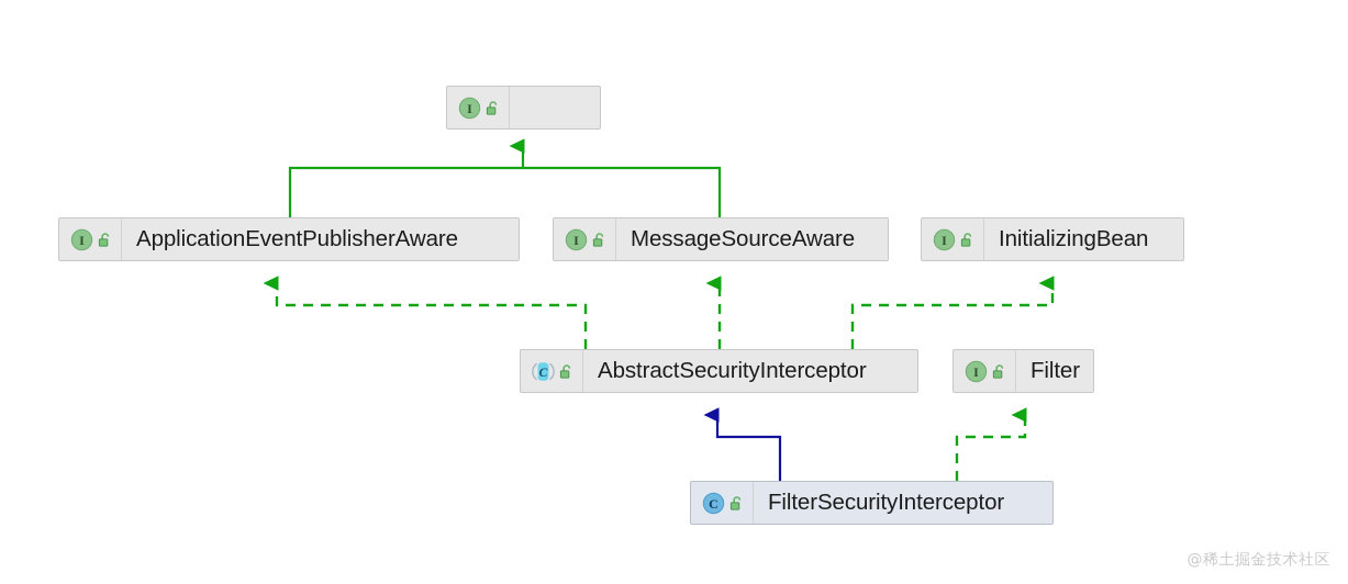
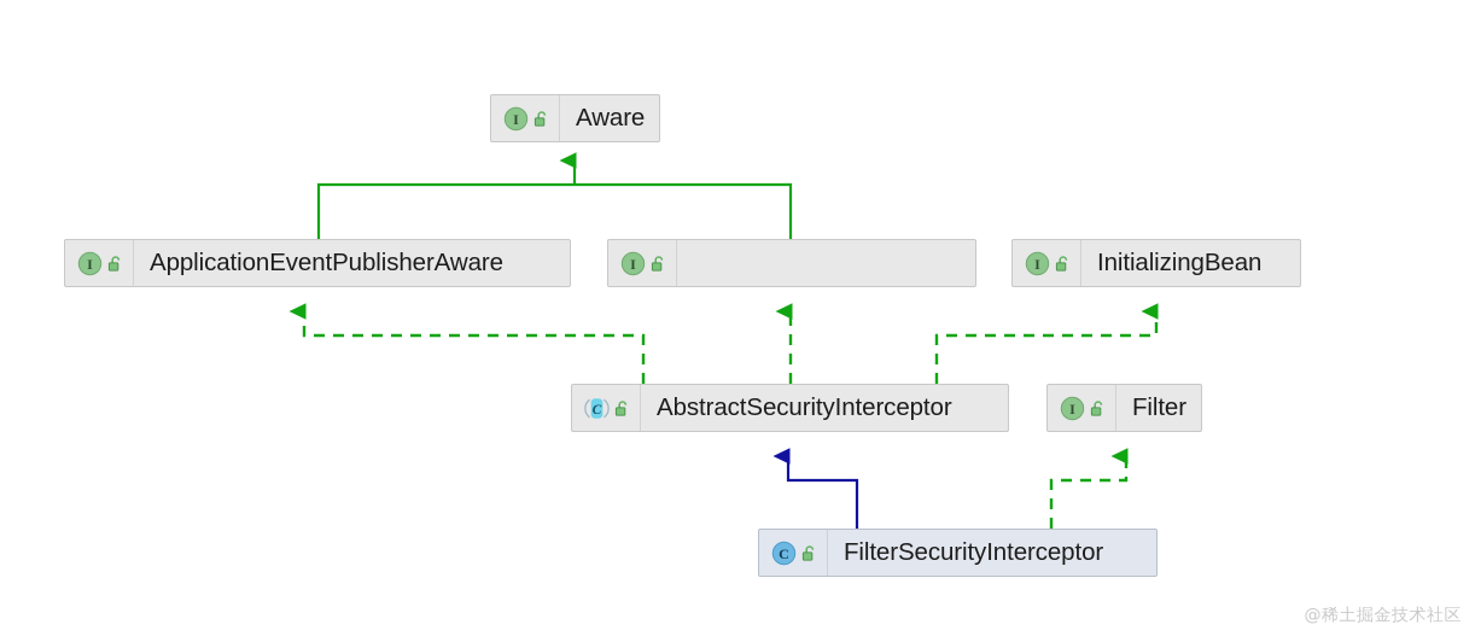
  I
+ Aware
  I
  ApplicationEventPublisherAware
  I
- MessageSourceAware
  I
  InitializingBean
  C
  AbstractSecurityInterceptor
  I
  Filter
  C
  FilterSecurityInterceptor
  @稀土掘金技术社区
